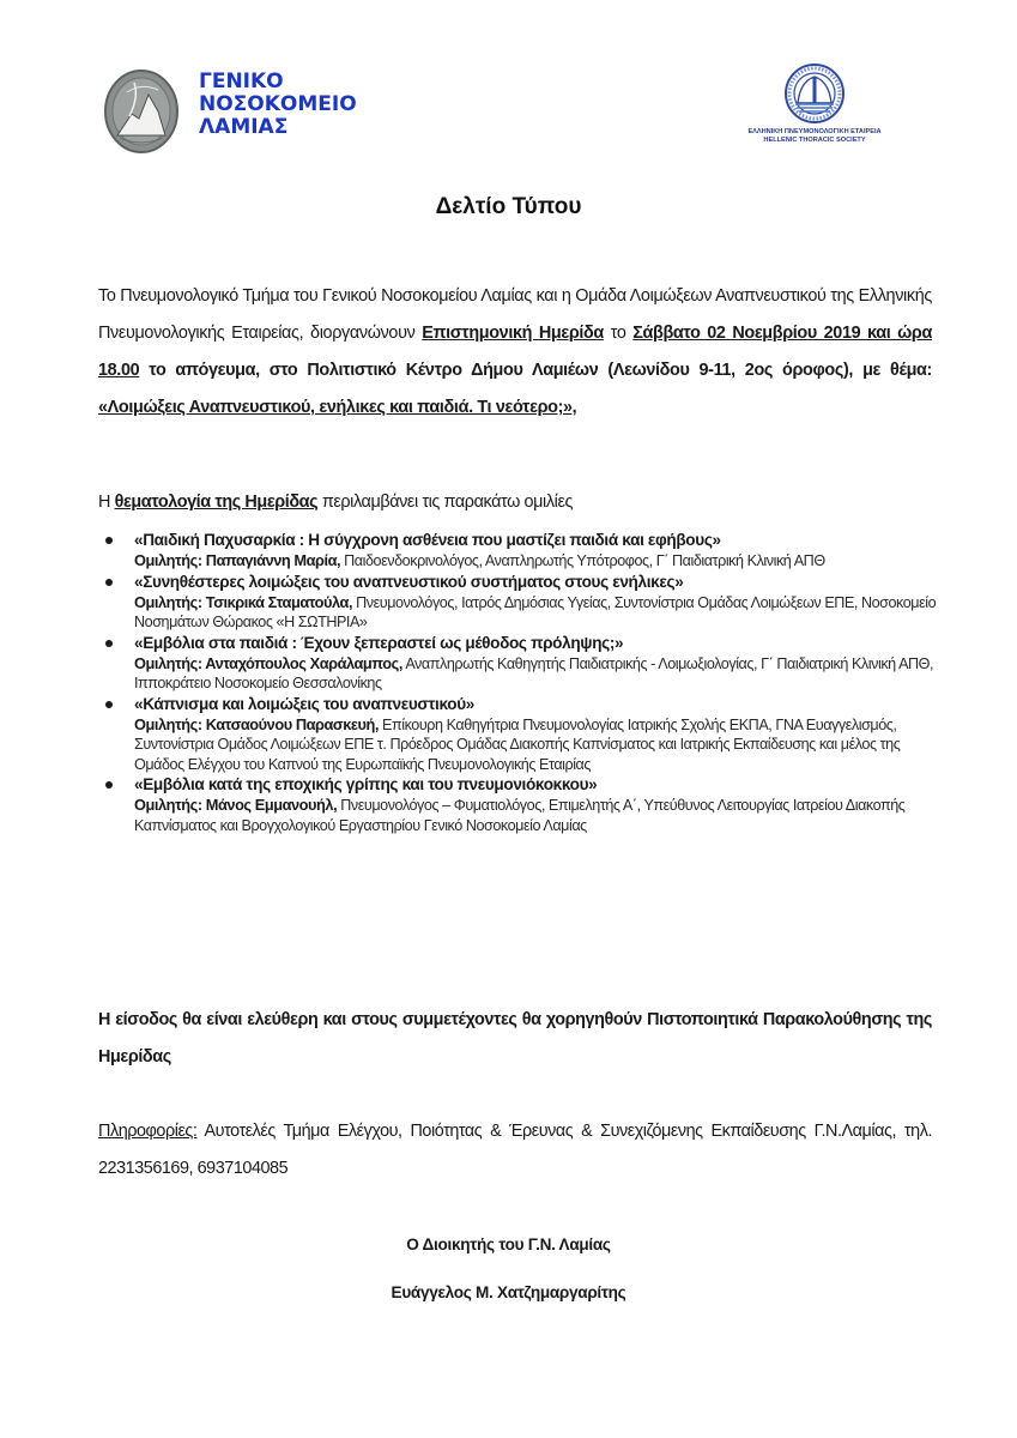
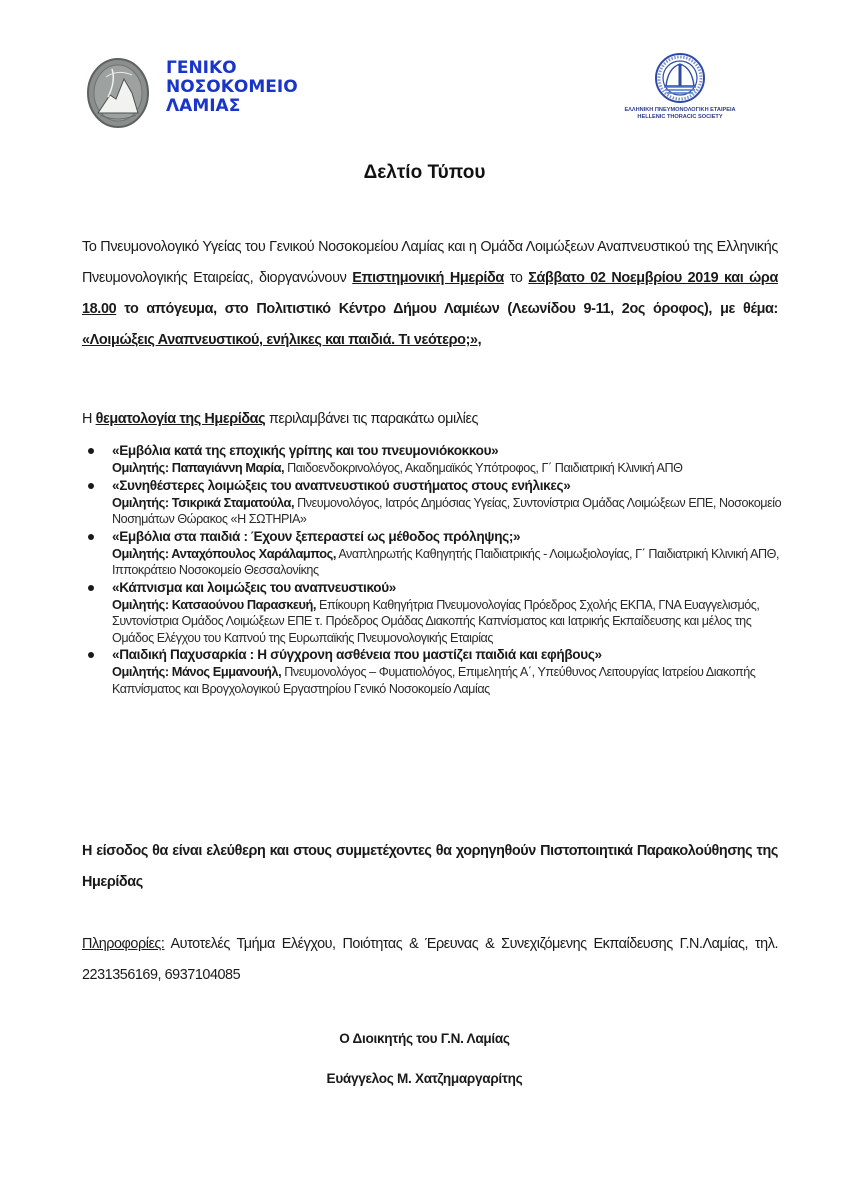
  ΓΕΝΙΚΟ
  ΝΟΣΟΚΟΜΕΙΟ
  ΛΑΜΙΑΣ
  Δελτίο Τύπου
- Το Πνευμονολογικό Τμήμα του Γενικού Νοσοκομείου Λαμίας και η Ομάδα Λοιμώξεων Αναπνευστικού της Ελληνικής Πνευμονολογικής Εταιρείας, διοργανώνουν Επιστημονική Ημερίδα το Σάββατο 02 Νοεμβρίου 2019 και ώρα 18.00 το απόγευμα, στο Πολιτιστικό Κέντρο Δήμου Λαμιέων (Λεωνίδου 9-11, 2ος όροφος), με θέμα: «Λοιμώξεις Αναπνευστικού, ενήλικες και παιδιά. Τι νεότερο;»,
+ Το Πνευμονολογικό Υγείας του Γενικού Νοσοκομείου Λαμίας και η Ομάδα Λοιμώξεων Αναπνευστικού της Ελληνικής Πνευμονολογικής Εταιρείας, διοργανώνουν Επιστημονική Ημερίδα το Σάββατο 02 Νοεμβρίου 2019 και ώρα 18.00 το απόγευμα, στο Πολιτιστικό Κέντρο Δήμου Λαμιέων (Λεωνίδου 9-11, 2ος όροφος), με θέμα: «Λοιμώξεις Αναπνευστικού, ενήλικες και παιδιά. Τι νεότερο;»,
  Η θεματολογία της Ημερίδας περιλαμβάνει τις παρακάτω ομιλίες
- «Παιδική Παχυσαρκία : Η σύγχρονη ασθένεια που μαστίζει παιδιά και εφήβους»
+ «Εμβόλια κατά της εποχικής γρίπης και του πνευμονιόκοκκου»
- Ομιλητής: Παπαγιάννη Μαρία, Παιδοενδοκρινολόγος, Αναπληρωτής Υπότροφος, Γ΄ Παιδιατρική Κλινική ΑΠΘ
+ Ομιλητής: Παπαγιάννη Μαρία, Παιδοενδοκρινολόγος, Ακαδημαϊκός Υπότροφος, Γ΄ Παιδιατρική Κλινική ΑΠΘ
  «Συνηθέστερες λοιμώξεις του αναπνευστικού συστήματος στους ενήλικες»
  Ομιλητής: Τσικρικά Σταματούλα, Πνευμονολόγος, Ιατρός Δημόσιας Υγείας, Συντονίστρια Ομάδας Λοιμώξεων ΕΠΕ, Νοσοκομείο Νοσημάτων Θώρακος «Η ΣΩΤΗΡΙΑ»
  «Εμβόλια στα παιδιά : Έχουν ξεπεραστεί ως μέθοδος πρόληψης;»
  Ομιλητής: Ανταχόπουλος Χαράλαμπος, Αναπληρωτής Καθηγητής Παιδιατρικής - Λοιμωξιολογίας, Γ΄ Παιδιατρική Κλινική ΑΠΘ, Ιπποκράτειο Νοσοκομείο Θεσσαλονίκης
  «Κάπνισμα και λοιμώξεις του αναπνευστικού»
- Ομιλητής: Κατσαούνου Παρασκευή, Επίκουρη Καθηγήτρια Πνευμονολογίας Ιατρικής Σχολής ΕΚΠΑ, ΓΝΑ Ευαγγελισμός, Συντονίστρια Ομάδος Λοιμώξεων ΕΠΕ τ. Πρόεδρος Ομάδας Διακοπής Καπνίσματος και Ιατρικής Εκπαίδευσης και μέλος της Ομάδος Ελέγχου του Καπνού της Ευρωπαϊκής Πνευμονολογικής Εταιρίας
+ Ομιλητής: Κατσαούνου Παρασκευή, Επίκουρη Καθηγήτρια Πνευμονολογίας Πρόεδρος Σχολής ΕΚΠΑ, ΓΝΑ Ευαγγελισμός, Συντονίστρια Ομάδος Λοιμώξεων ΕΠΕ τ. Πρόεδρος Ομάδας Διακοπής Καπνίσματος και Ιατρικής Εκπαίδευσης και μέλος της Ομάδος Ελέγχου του Καπνού της Ευρωπαϊκής Πνευμονολογικής Εταιρίας
- «Εμβόλια κατά της εποχικής γρίπης και του πνευμονιόκοκκου»
+ «Παιδική Παχυσαρκία : Η σύγχρονη ασθένεια που μαστίζει παιδιά και εφήβους»
  Ομιλητής: Μάνος Εμμανουήλ, Πνευμονολόγος – Φυματιολόγος, Επιμελητής Α΄, Υπεύθυνος Λειτουργίας Ιατρείου Διακοπής Καπνίσματος και Βρογχολογικού Εργαστηρίου Γενικό Νοσοκομείο Λαμίας
  Η είσοδος θα είναι ελεύθερη και στους συμμετέχοντες θα χορηγηθούν Πιστοποιητικά Παρακολούθησης της Ημερίδας
  Πληροφορίες: Αυτοτελές Τμήμα Ελέγχου, Ποιότητας & Έρευνας & Συνεχιζόμενης Εκπαίδευσης Γ.Ν.Λαμίας, τηλ. 2231356169, 6937104085
  Ο Διοικητής του Γ.Ν. Λαμίας
  Ευάγγελος Μ. Χατζημαργαρίτης
